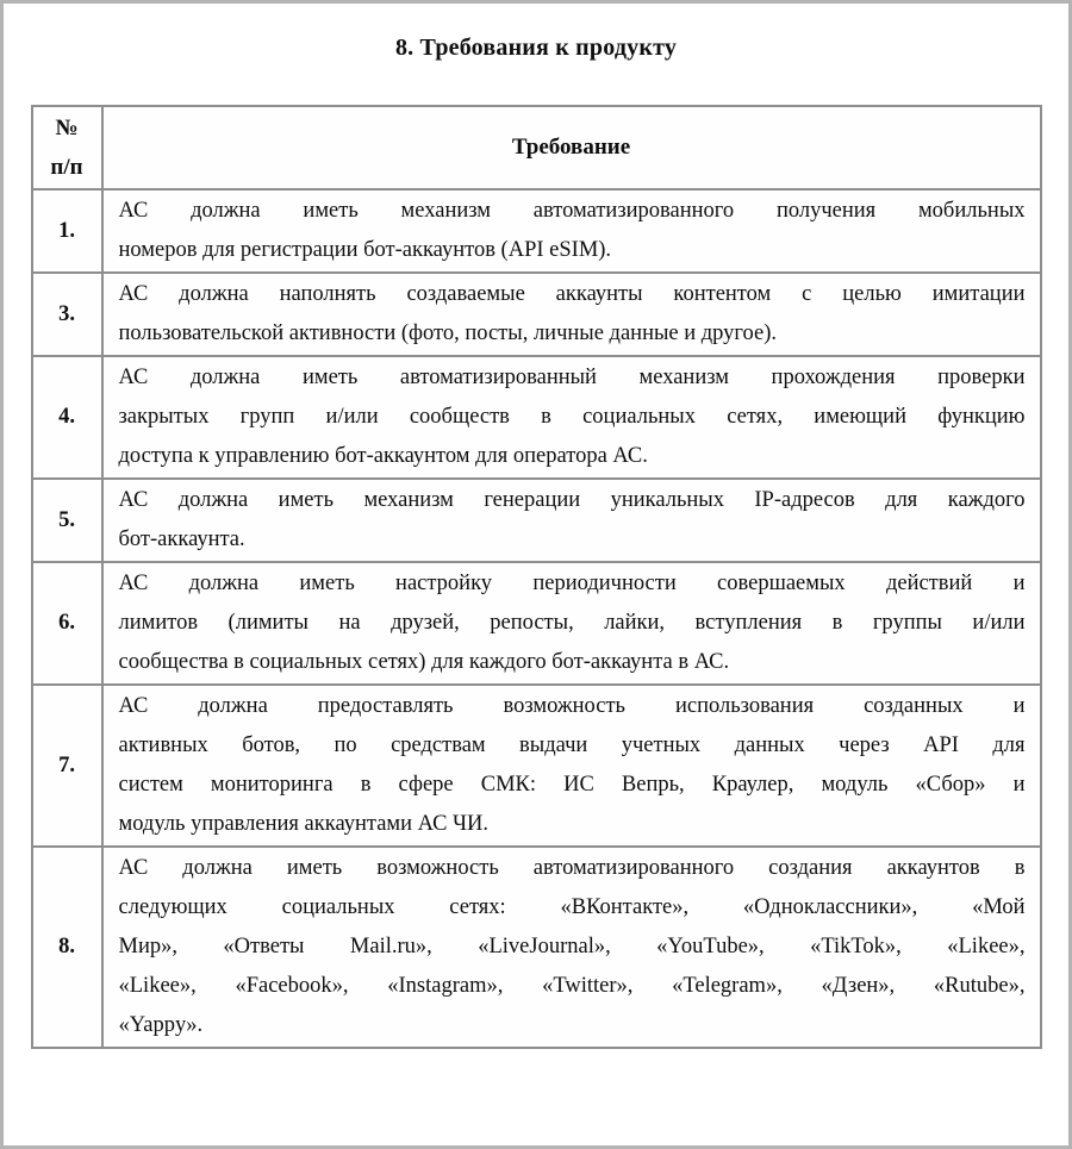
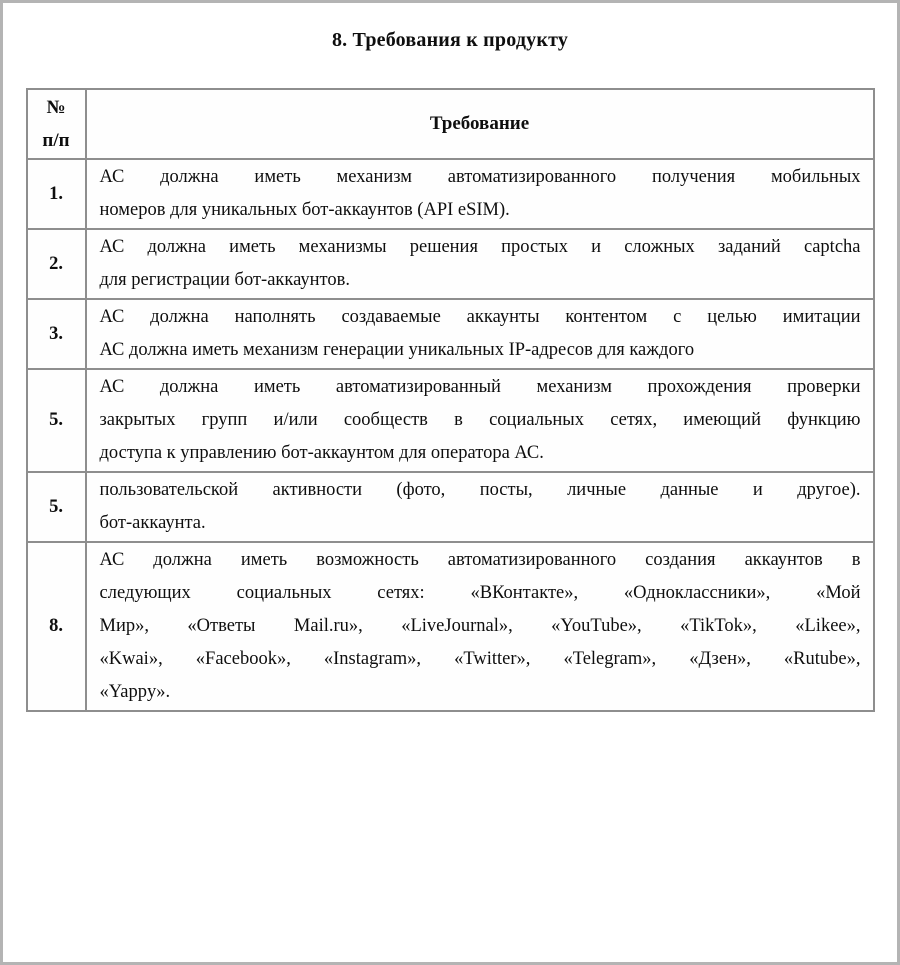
  8. Требования к продукту
  № п/п	Требование
- 1.	АС должна иметь механизм автоматизированного получения мобильныхномеров для регистрации бот-аккаунтов (API eSIM).
+ 1.	АС должна иметь механизм автоматизированного получения мобильныхномеров для уникальных бот-аккаунтов (API eSIM).
+ 2.	АС должна иметь механизмы решения простых и сложных заданий captchaдля регистрации бот-аккаунтов.
- 3.	АС должна наполнять создаваемые аккаунты контентом с целью имитациипользовательской активности (фото, посты, личные данные и другое).
+ 3.	АС должна наполнять создаваемые аккаунты контентом с целью имитацииАС должна иметь механизм генерации уникальных IP-адресов для каждого
- 4.	АС должна иметь автоматизированный механизм прохождения проверкизакрытых групп и/или сообществ в социальных сетях, имеющий функциюдоступа к управлению бот-аккаунтом для оператора АС.
+ 5.	АС должна иметь автоматизированный механизм прохождения проверкизакрытых групп и/или сообществ в социальных сетях, имеющий функциюдоступа к управлению бот-аккаунтом для оператора АС.
- 5.	АС должна иметь механизм генерации уникальных IP-адресов для каждогобот-аккаунта.
+ 5.	пользовательской активности (фото, посты, личные данные и другое).бот-аккаунта.
- 6.	АС должна иметь настройку периодичности совершаемых действий илимитов (лимиты на друзей, репосты, лайки, вступления в группы и/илисообщества в социальных сетях) для каждого бот-аккаунта в АС.
- 7.	АС должна предоставлять возможность использования созданных иактивных ботов, по средствам выдачи учетных данных через API длясистем мониторинга в сфере СМК: ИС Вепрь, Краулер, модуль «Сбор» имодуль управления аккаунтами АС ЧИ.
- 8.	АС должна иметь возможность автоматизированного создания аккаунтов вследующих социальных сетях: «ВКонтакте», «Одноклассники», «МойМир», «Ответы Mail.ru», «LiveJournal», «YouTube», «TikTok», «Likee»,«Likee», «Facebook», «Instagram», «Twitter», «Telegram», «Дзен», «Rutube»,«Yappy».
+ 8.	АС должна иметь возможность автоматизированного создания аккаунтов вследующих социальных сетях: «ВКонтакте», «Одноклассники», «МойМир», «Ответы Mail.ru», «LiveJournal», «YouTube», «TikTok», «Likee»,«Kwai», «Facebook», «Instagram», «Twitter», «Telegram», «Дзен», «Rutube»,«Yappy».
